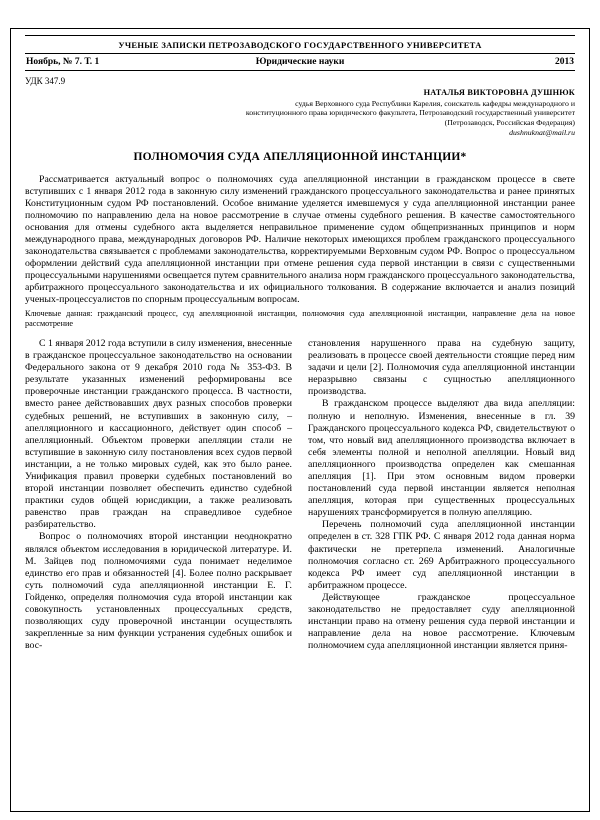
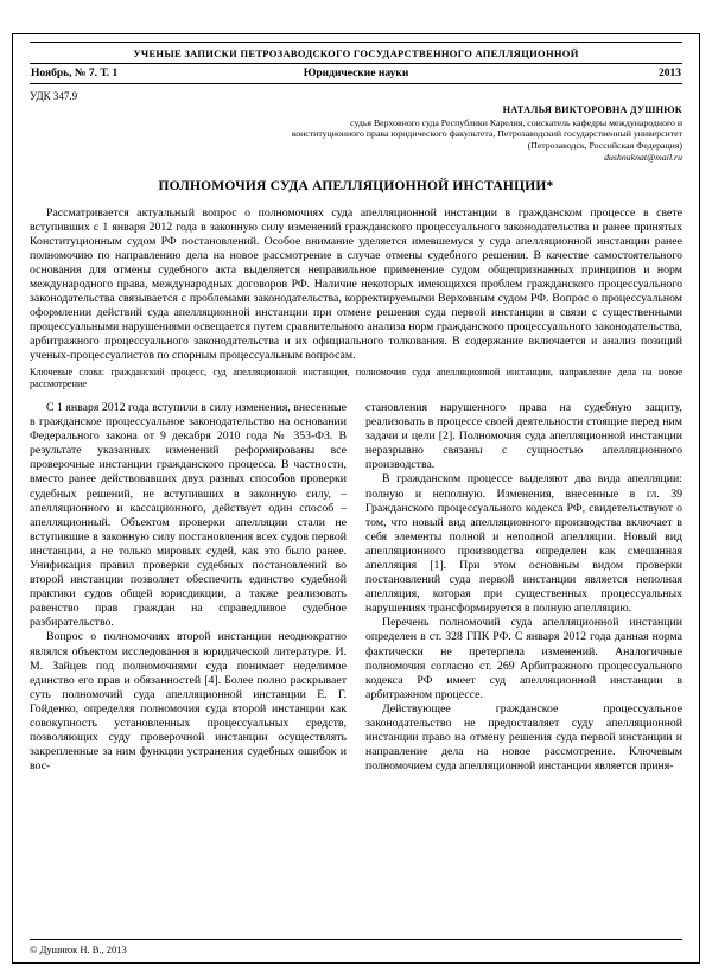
- УЧЕНЫЕ ЗАПИСКИ ПЕТРОЗАВОДСКОГО ГОСУДАРСТВЕННОГО УНИВЕРСИТЕТА
+ УЧЕНЫЕ ЗАПИСКИ ПЕТРОЗАВОДСКОГО ГОСУДАРСТВЕННОГО АПЕЛЛЯЦИОННОЙ
  Ноябрь, № 7. Т. 1
  Юридические науки
  2013
  УДК 347.9
  НАТАЛЬЯ ВИКТОРОВНА ДУШНЮК
  судья Верховного суда Республики Карелия, соискатель кафедры международного и конституционного права юридического факультета, Петрозаводский государственный университет (Петрозаводск, Российская Федерация)
  dushnuknat@mail.ru
  ПОЛНОМОЧИЯ СУДА АПЕЛЛЯЦИОННОЙ ИНСТАНЦИИ*
  Рассматривается актуальный вопрос о полномочиях суда апелляционной инстанции в гражданском процессе в свете вступивших с 1 января 2012 года в законную силу изменений гражданского процессуального законодательства и ранее принятых Конституционным судом РФ постановлений. Особое внимание уделяется имевшемуся у суда апелляционной инстанции ранее полномочию по направлению дела на новое рассмотрение в случае отмены судебного решения. В качестве самостоятельного основания для отмены судебного акта выделяется неправильное применение судом общепризнанных принципов и норм международного права, международных договоров РФ. Наличие некоторых имеющихся проблем гражданского процессуального законодательства связывается с проблемами законодательства, корректируемыми Верховным судом РФ. Вопрос о процессуальном оформлении действий суда апелляционной инстанции при отмене решения суда первой инстанции в связи с существенными процессуальными нарушениями освещается путем сравнительного анализа норм гражданского процессуального законодательства, арбитражного процессуального законодательства и их официального толкования. В содержание включается и анализ позиций ученых-процессуалистов по спорным процессуальным вопросам.
- Ключевые данная: гражданский процесс, суд апелляционной инстанции, полномочия суда апелляционной инстанции, направление дела на новое рассмотрение
+ Ключевые слова: гражданский процесс, суд апелляционной инстанции, полномочия суда апелляционной инстанции, направление дела на новое рассмотрение
  С 1 января 2012 года вступили в силу изменения, внесенные в гражданское процессуальное законодательство на основании Федерального закона от 9 декабря 2010 года № 353-ФЗ. В результате указанных изменений реформированы все проверочные инстанции гражданского процесса. В частности, вместо ранее действовавших двух разных способов проверки судебных решений, не вступивших в законную силу, – апелляционного и кассационного, действует один способ – апелляционный. Объектом проверки апелляции стали не вступившие в законную силу постановления всех судов первой инстанции, а не только мировых судей, как это было ранее. Унификация правил проверки судебных постановлений во второй инстанции позволяет обеспечить единство судебной практики судов общей юрисдикции, а также реализовать равенство прав граждан на справедливое судебное разбирательство.
  Вопрос о полномочиях второй инстанции неоднократно являлся объектом исследования в юридической литературе. И. М. Зайцев под полномочиями суда понимает неделимое единство его прав и обязанностей [4]. Более полно раскрывает суть полномочий суда апелляционной инстанции Е. Г. Гойденко, определяя полномочия суда второй инстанции как совокупность установленных процессуальных средств, позволяющих суду проверочной инстанции осуществлять закрепленные за ним функции устранения судебных ошибок и вос-
  становления нарушенного права на судебную защиту, реализовать в процессе своей деятельности стоящие перед ним задачи и цели [2]. Полномочия суда апелляционной инстанции неразрывно связаны с сущностью апелляционного производства.
  В гражданском процессе выделяют два вида апелляции: полную и неполную. Изменения, внесенные в гл. 39 Гражданского процессуального кодекса РФ, свидетельствуют о том, что новый вид апелляционного производства включает в себя элементы полной и неполной апелляции. Новый вид апелляционного производства определен как смешанная апелляция [1]. При этом основным видом проверки постановлений суда первой инстанции является неполная апелляция, которая при существенных процессуальных нарушениях трансформируется в полную апелляцию.
  Перечень полномочий суда апелляционной инстанции определен в ст. 328 ГПК РФ. С января 2012 года данная норма фактически не претерпела изменений. Аналогичные полномочия согласно ст. 269 Арбитражного процессуального кодекса РФ имеет суд апелляционной инстанции в арбитражном процессе.
  Действующее гражданское процессуальное законодательство не предоставляет суду апелляционной инстанции право на отмену решения суда первой инстанции и направление дела на новое рассмотрение. Ключевым полномочием суда апелляционной инстанции является приня-
+ © Душнюк Н. В., 2013
